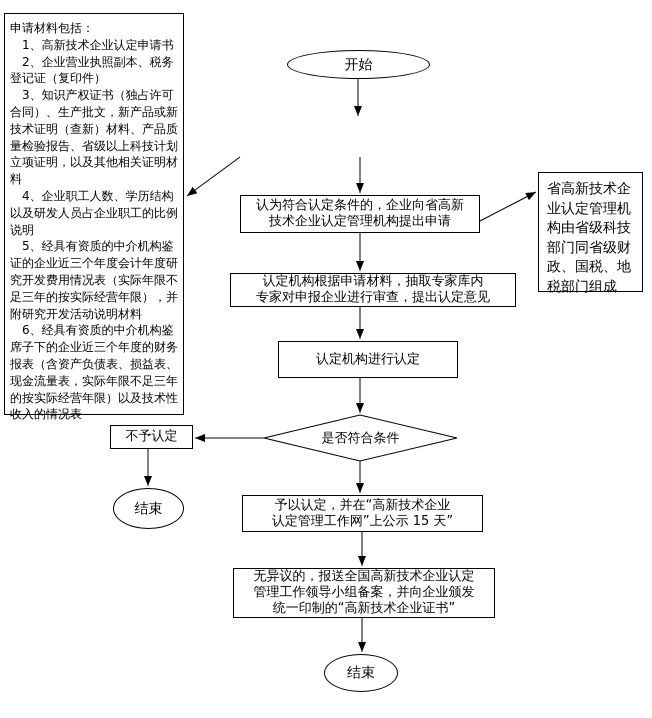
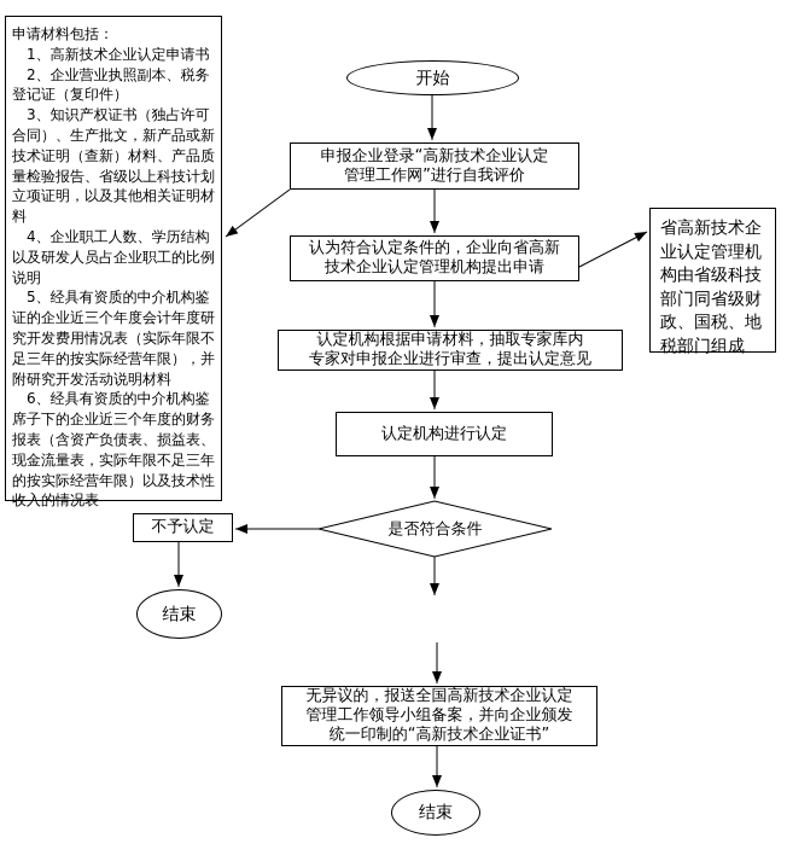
  申请材料包括：
  1、高新技术企业认定申请书
  2、企业营业执照副本、税务登记证（复印件）
  3、知识产权证书（独占许可合同）、生产批文，新产品或新技术证明（查新）材料、产品质量检验报告、省级以上科技计划立项证明，以及其他相关证明材料
  4、企业职工人数、学历结构以及研发人员占企业职工的比例说明
  5、经具有资质的中介机构鉴证的企业近三个年度会计年度研究开发费用情况表（实际年限不足三年的按实际经营年限），并附研究开发活动说明材料
  6、经具有资质的中介机构鉴席子下的企业近三个年度的财务报表（含资产负债表、损益表、现金流量表，实际年限不足三年的按实际经营年限）以及技术性收入的情况表
  开始
+ 申报企业登录“高新技术企业认定
+ 管理工作网”进行自我评价
  认为符合认定条件的，企业向省高新
  技术企业认定管理机构提出申请
  省高新技术企业认定管理机构由省级科技部门同省级财政、国税、地税部门组成
  认定机构根据申请材料，抽取专家库内
  专家对申报企业进行审查，提出认定意见
  认定机构进行认定
  是否符合条件
  不予认定
  结束
- 予以认定，并在“高新技术企业
- 认定管理工作网”上公示 15 天”
  无异议的，报送全国高新技术企业认定
  管理工作领导小组备案，并向企业颁发
  统一印制的“高新技术企业证书”
  结束
